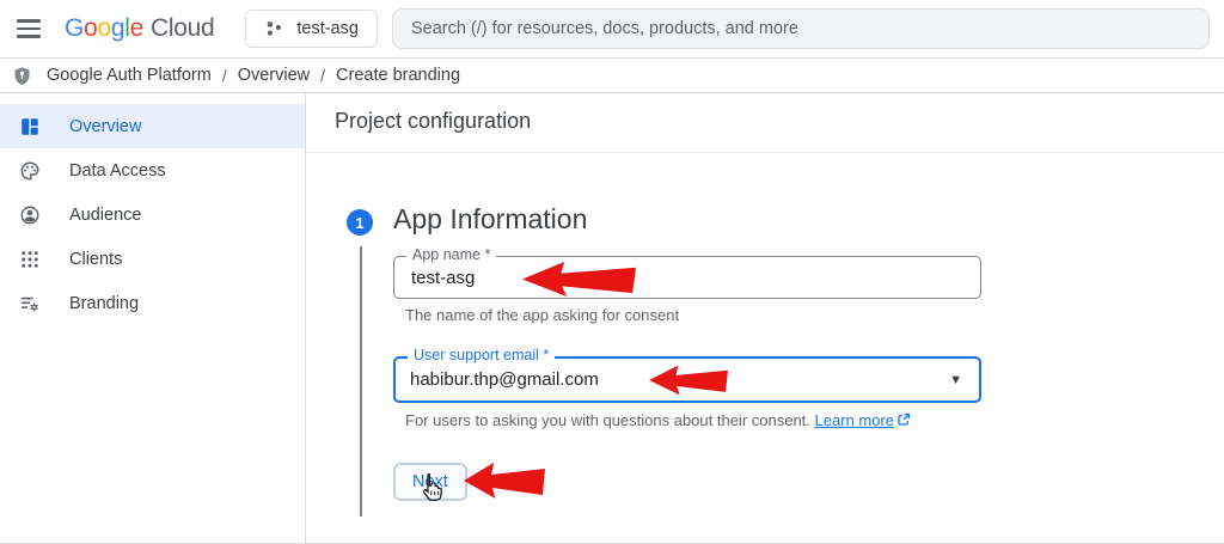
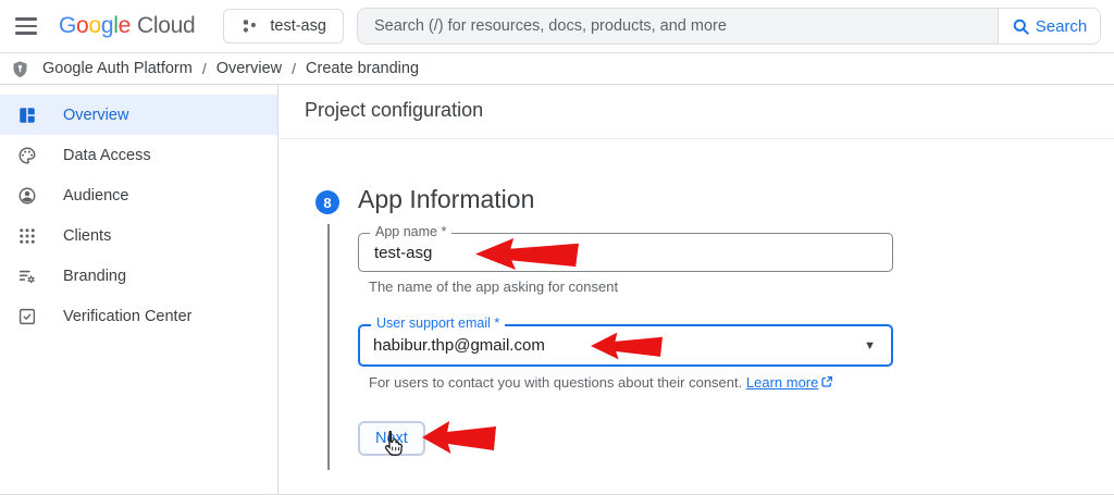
  Google
  Cloud
  test-asg
  Search (/) for resources, docs, products, and more
+ Search
  Google Auth Platform
  /
  Overview
  /
  Create branding
  Overview
  Data Access
  Audience
  Clients
  Branding
+ Verification Center
  Project configuration
- 1
+ 8
  App Information
  App name *
  test-asg
  The name of the app asking for consent
  User support email *
  habibur.thp@gmail.com
  ▼
- For users to asking you with questions about their consent. Learn more
+ For users to contact you with questions about their consent. Learn more
  Nxt
